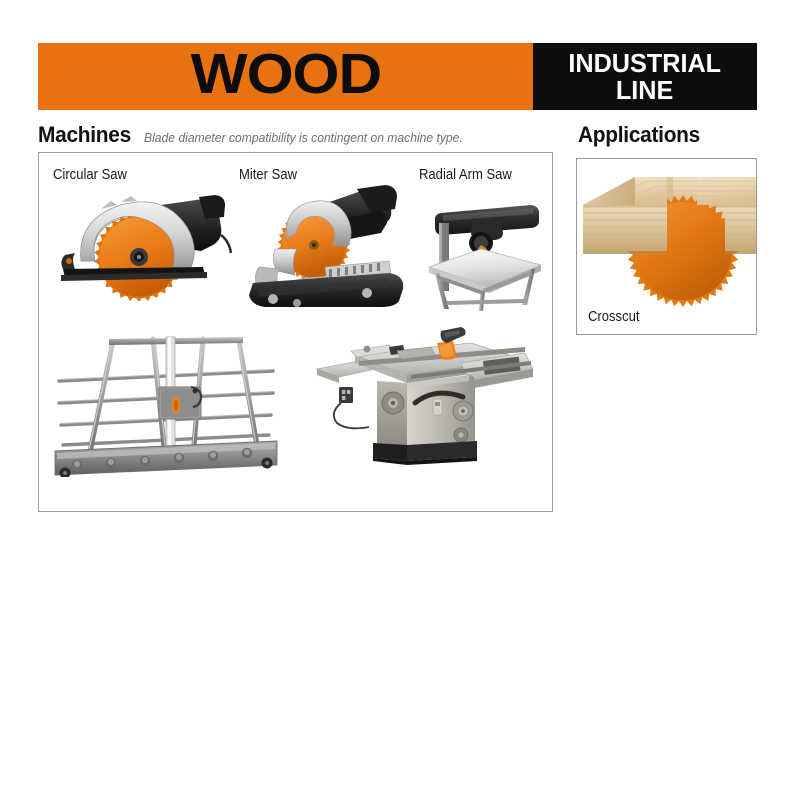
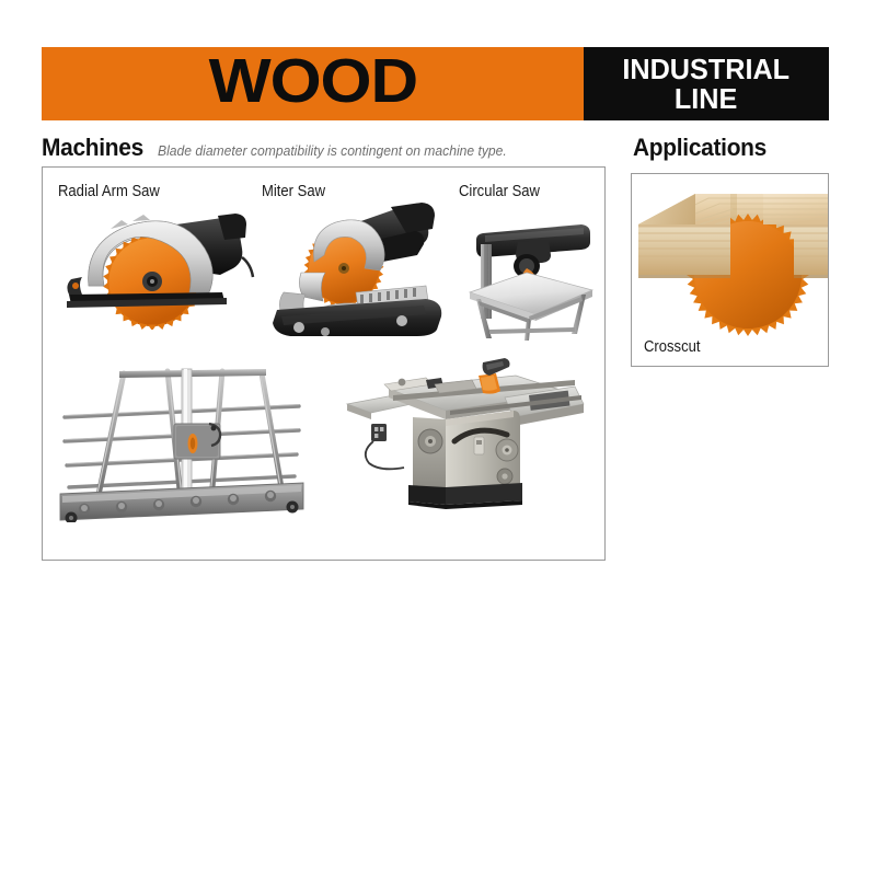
  WOOD
  INDUSTRIAL
  LINE
  Machines
  Blade diameter compatibility is contingent on machine type.
  Applications
- Circular Saw
+ Radial Arm Saw
  Miter Saw
- Radial Arm Saw
+ Circular Saw
  Crosscut
